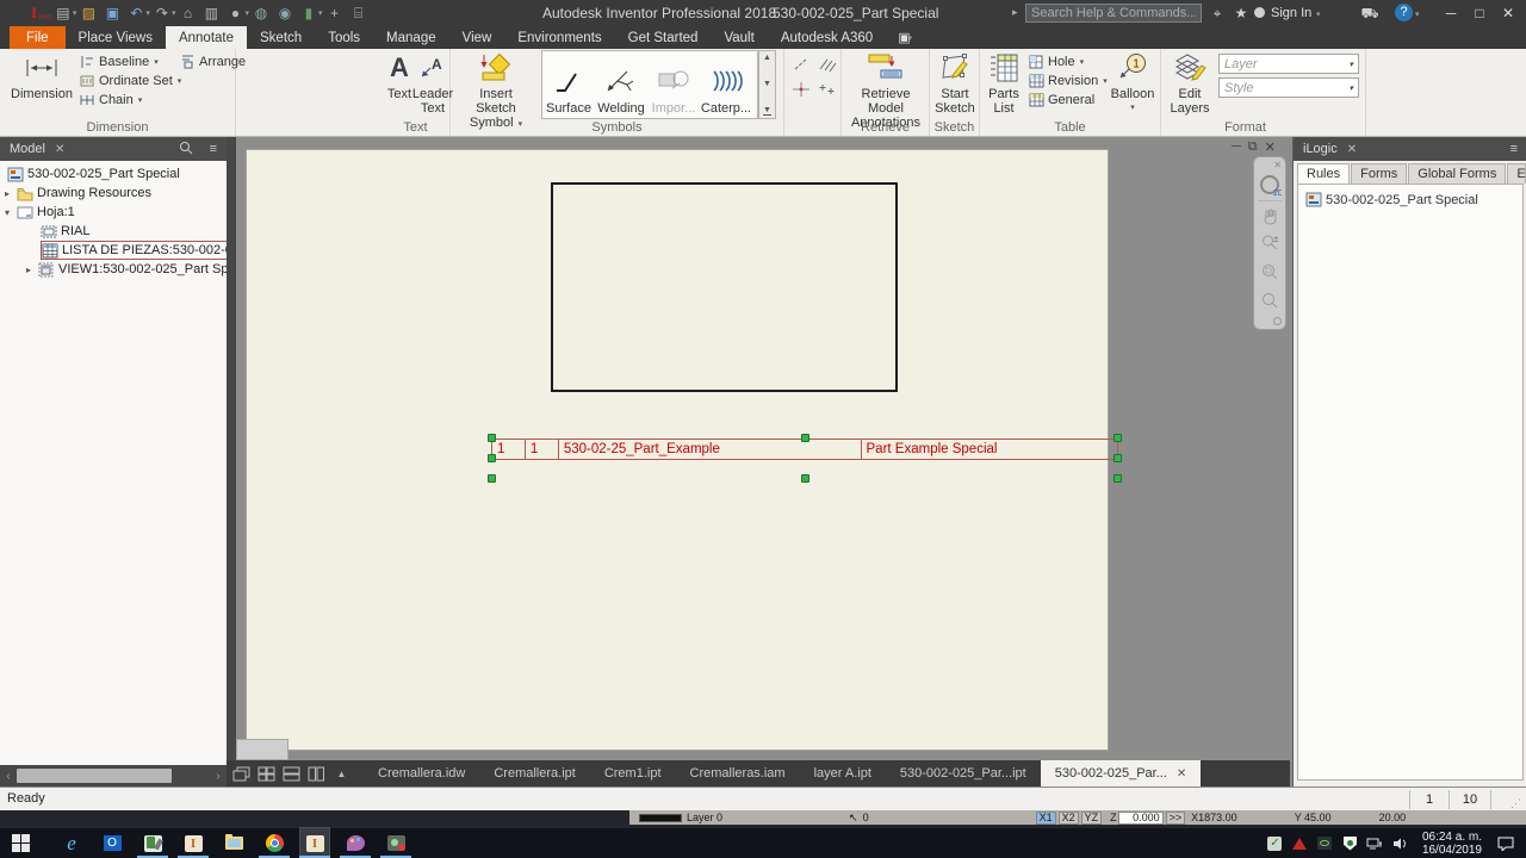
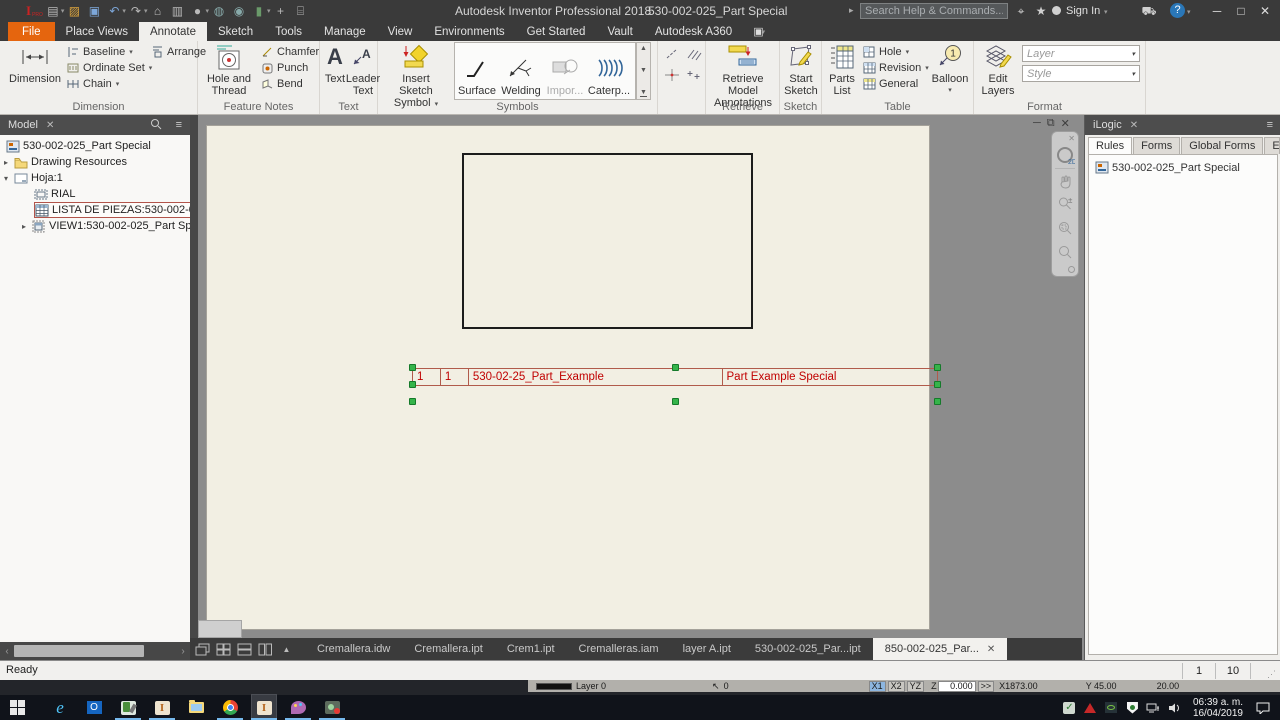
  I
  ▤
  ▨
  ▣
  ↶
  ↷
  ⌂
  ▥
  ●
  ◍
  ◉
  ▮
  +
  ⌸
  Autodesk Inventor Professional 2018
  530-002-025_Part Special
  ▸
  Search Help & Commands...
  ⌖
  ★
  Sign In
  ⛟
  ?
  ─
  □
  ✕
  File
  Place Views
  Annotate
  Sketch
  Tools
  Manage
  View
  Environments
  Get Started
  Vault
  Autodesk A360
  ▣
  Dimension
  Baseline
  Ordinate Set
  Chain
  Arrange
  Dimension
+ Hole and
+ Thread
+ Chamfer
+ Punch
+ Bend
+ Feature Notes
  A
  Text
  A
  Leader
  Text
  Text
  Insert
  Sketch Symbol
  Surface
  Welding
  Impor...
  Caterp...
  Symbols
  Retrieve Model
  Annotations
  Retrieve
  Start
  Sketch
  Sketch
  Parts
  List
  Hole
  Revision
  General
  1
  Balloon
  Table
  Edit
  Layers
  Layer
  Style
  Format
  Model
  ✕
  ≡
  530-002-025_Part Special
  ▸
  Drawing Resources
  ▾
  Hoja:1
  RIAL
  LISTA DE PIEZAS:530-002-
  ▸
  VIEW1:530-002-025_Part Sp
  ‹
  ›
  1	1	530-02-25_Part_Example	Part Example Special
  ─
  ⧉
  ✕
  ✕
  ±
  iLogic
  ✕
  ≡
  Rules
  Forms
  Global Forms
  530-002-025_Part Special
  ▲
  Cremallera.idw
  Cremallera.ipt
  Crem1.ipt
  Cremalleras.iam
  layer A.ipt
  530-002-025_Par...ipt
- 530-002-025_Par...
+ 850-002-025_Par...
  ✕
  Ready
  1
  10
  ⋰
  Layer 0
  ↖
  0
  X1
  X2
  YZ
  Z
  0.000
  >>
  X1873.00
  Y 45.00
  20.00
  e
  O
  I
  I
  ✓
- 06:24 a. m.
+ 06:39 a. m.
  16/04/2019
